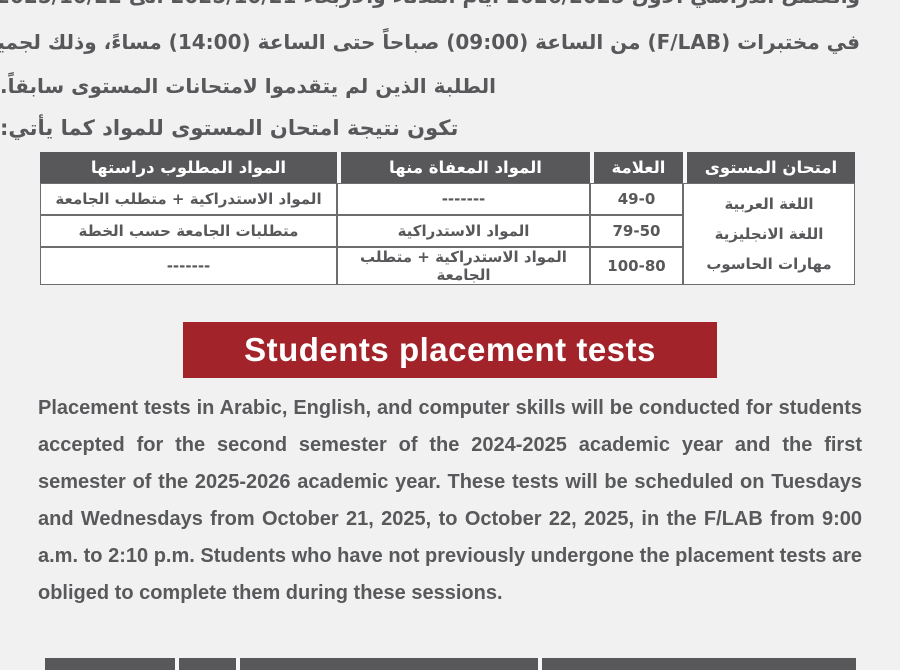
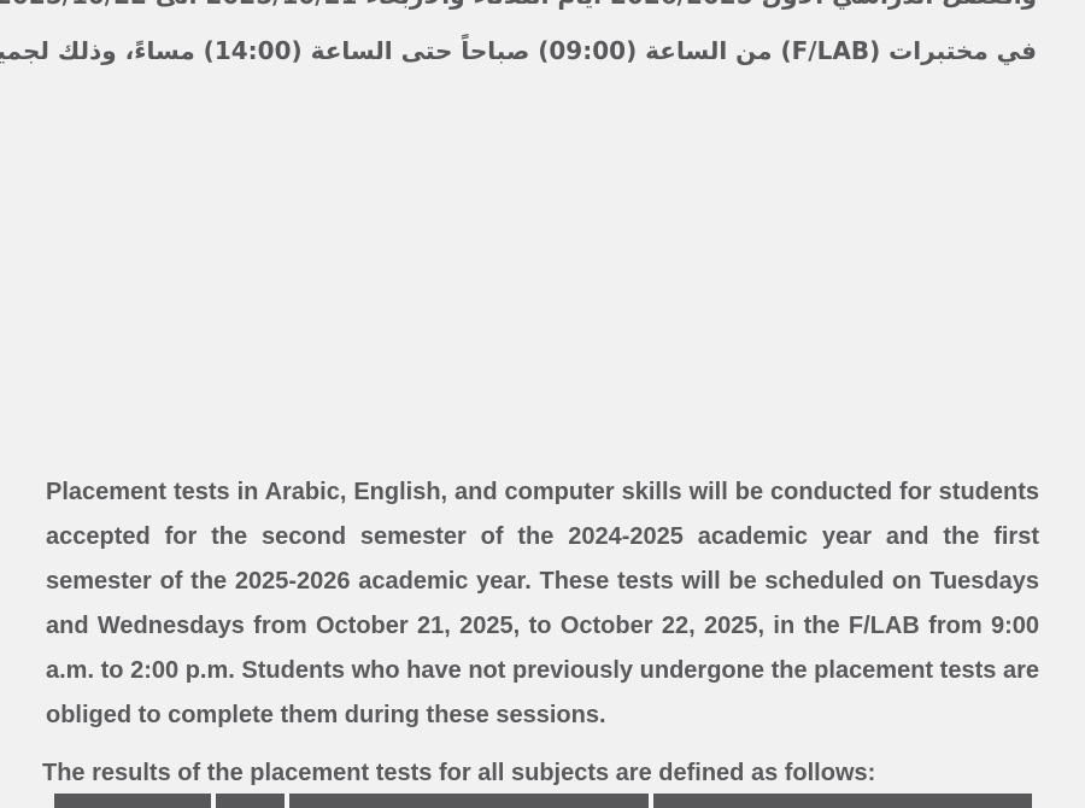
  في مختبرات (F/LAB) من الساعة (09:00) صباحاً حتى الساعة (14:00) مساءً، وذلك لجمي
- الطلبة الذين لم يتقدموا لامتحانات المستوى سابقاً.
- تكون نتيجة امتحان المستوى للمواد كما يأتي:
- امتحان المستوى	العلامة	المواد المعفاة منها	المواد المطلوب دراستها
- اللغة العربية اللغة الانجليزية مهارات الحاسوب	49-0	-------	المواد الاستدراكية + متطلب الجامعة
- 79-50	المواد الاستدراكية	متطلبات الجامعة حسب الخطة
- 100-80	المواد الاستدراكية + متطلب الجامعة	-------
- Students placement tests
- Placement tests in Arabic, English, and computer skills will be conducted for students accepted for the second semester of the 2024-2025 academic year and the first semester of the 2025-2026 academic year. These tests will be scheduled on Tuesdays and Wednesdays from October 21, 2025, to October 22, 2025, in the F/LAB from 9:00 a.m. to 2:10 p.m. Students who have not previously undergone the placement tests are obliged to complete them during these sessions.
+ Placement tests in Arabic, English, and computer skills will be conducted for students accepted for the second semester of the 2024-2025 academic year and the first semester of the 2025-2026 academic year. These tests will be scheduled on Tuesdays and Wednesdays from October 21, 2025, to October 22, 2025, in the F/LAB from 9:00 a.m. to 2:00 p.m. Students who have not previously undergone the placement tests are obliged to complete them during these sessions.
+ The results of the placement tests for all subjects are defined as follows:
